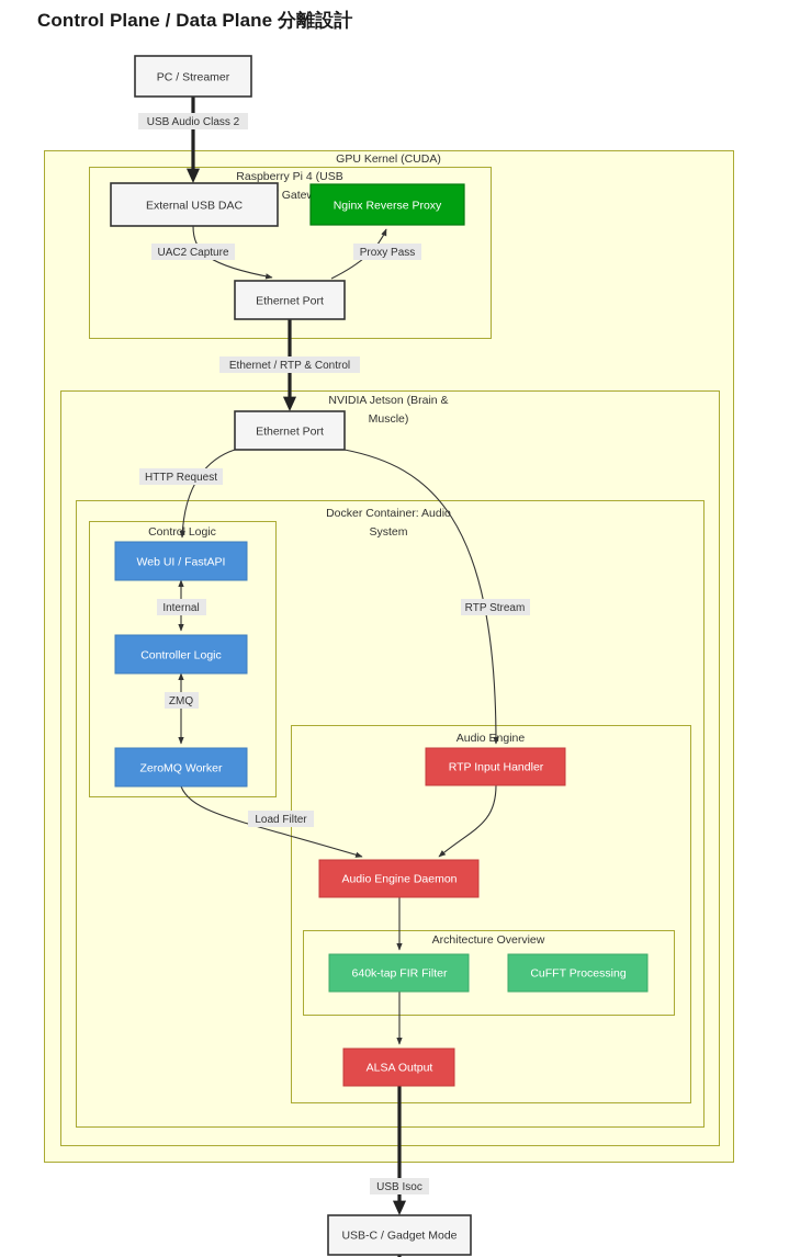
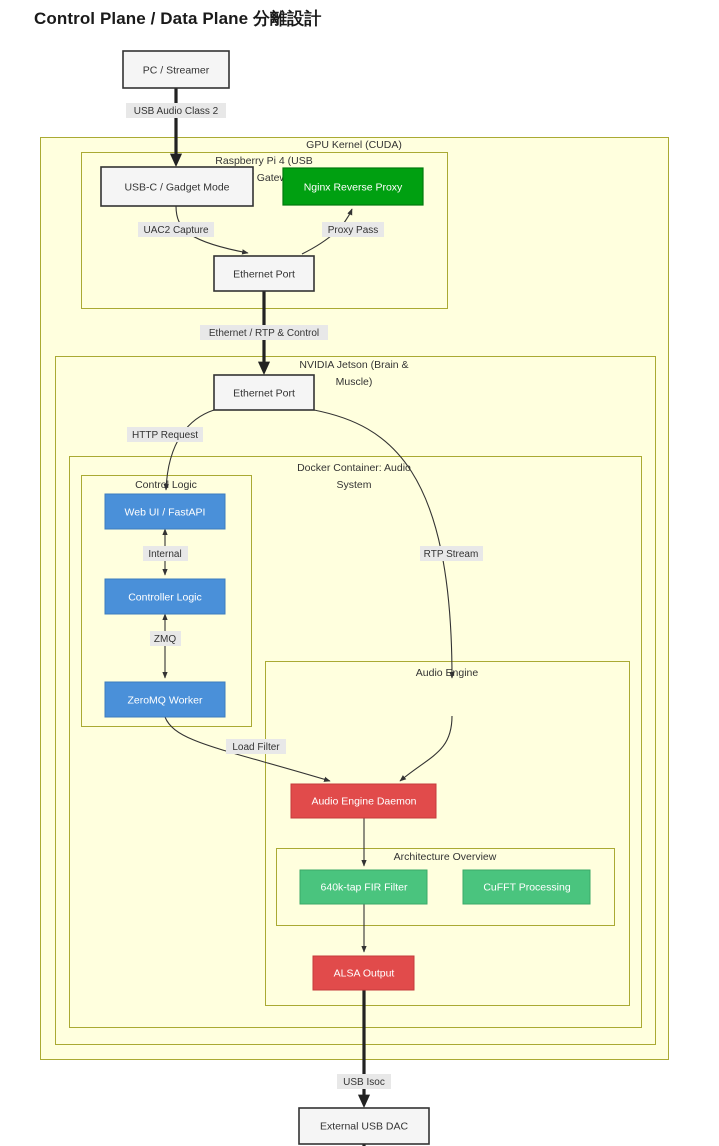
  Control Plane / Data Plane 分離設計
  GPU Kernel (CUDA)
  Raspberry Pi 4 (USB
  NVIDIA Jetson (Brain &
  Muscle)
  Docker Container: Audio
  System
  Control Logic
  Audio Engine
  Architecture Overview
  USB Audio Class 2
  UAC2 Capture
  Proxy Pass
  Ethernet / RTP & Control
  HTTP Request
  RTP Stream
  Internal
  ZMQ
  Load Filter
  USB Isoc
  PC / Streamer
- External USB DAC
+ USB-C / Gadget Mode
  Nginx Reverse Proxy
  Ethernet Port
  Ethernet Port
  Web UI / FastAPI
  Controller Logic
  ZeroMQ Worker
- RTP Input Handler
  Audio Engine Daemon
  640k-tap FIR Filter
  CuFFT Processing
  ALSA Output
- USB-C / Gadget Mode
+ External USB DAC
